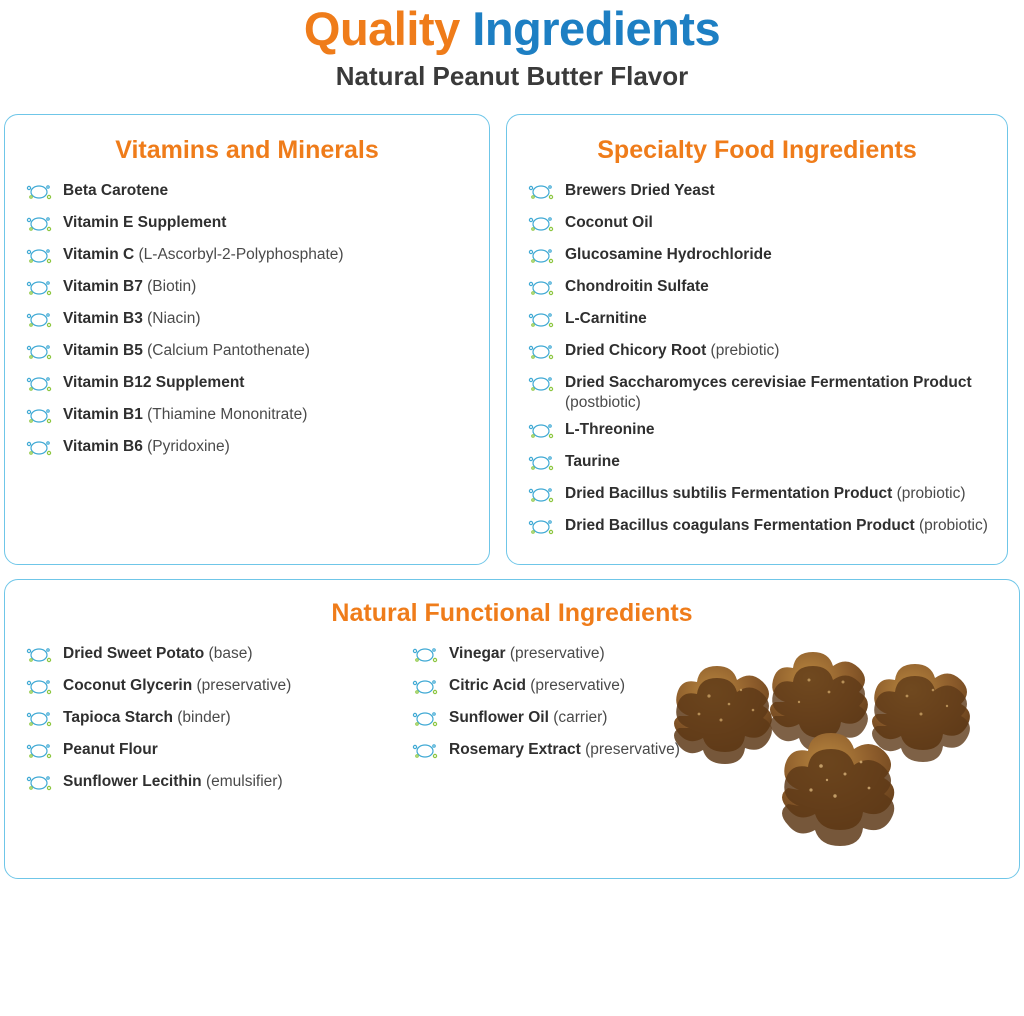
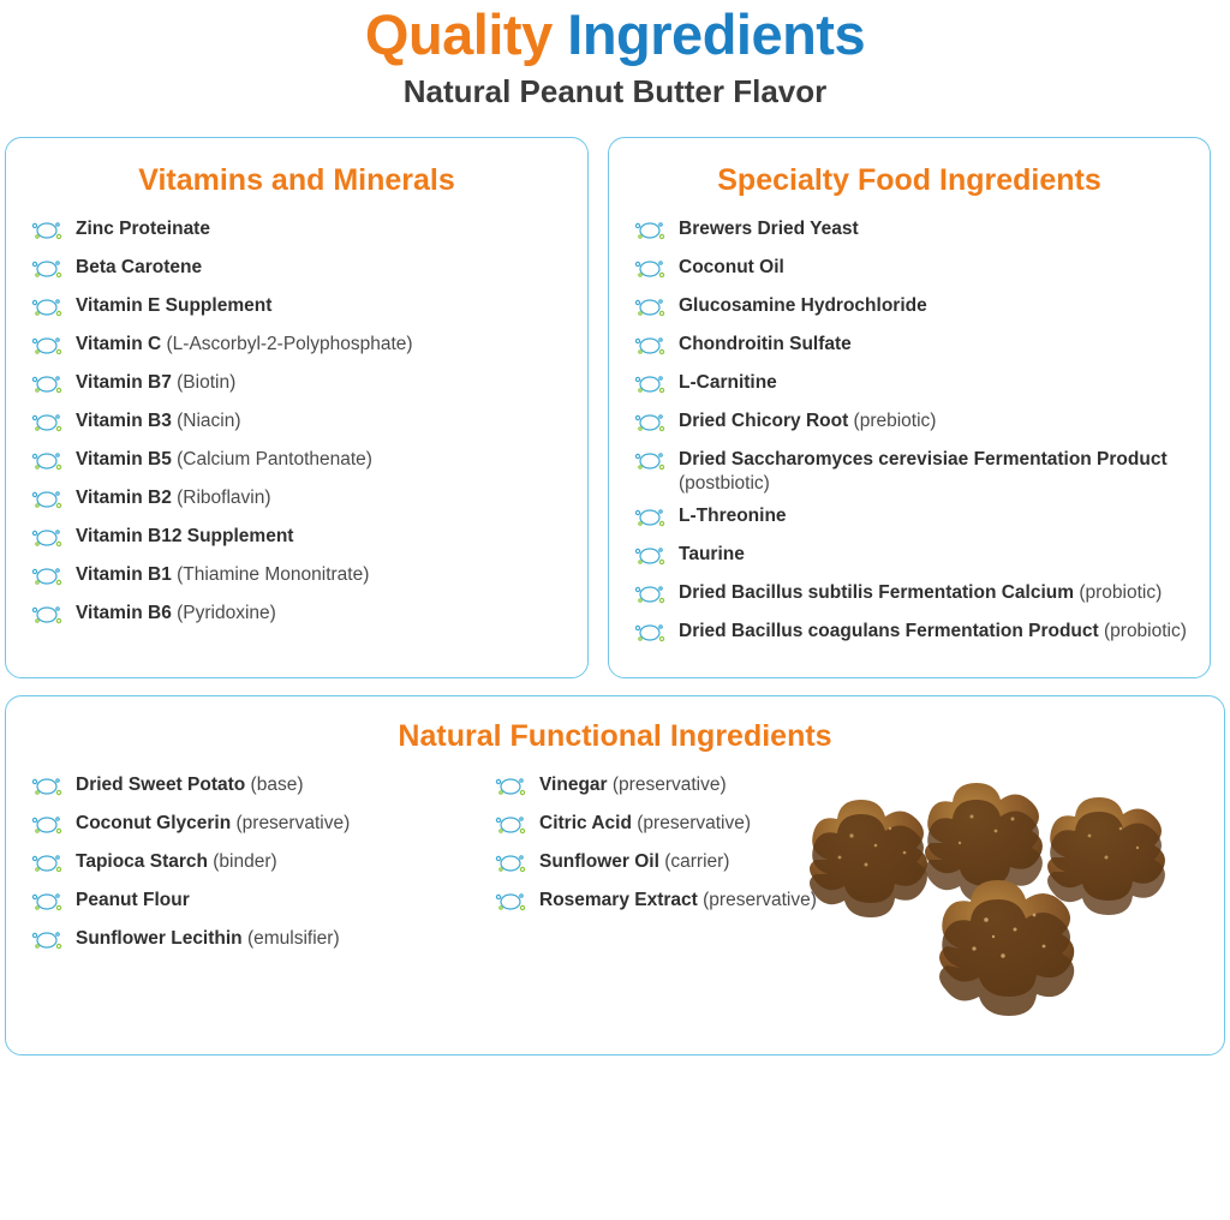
  Quality Ingredients
  Natural Peanut Butter Flavor
  Vitamins and Minerals
+ Zinc Proteinate
  Beta Carotene
  Vitamin E Supplement
  Vitamin C (L-Ascorbyl-2-Polyphosphate)
  Vitamin B7 (Biotin)
  Vitamin B3 (Niacin)
  Vitamin B5 (Calcium Pantothenate)
+ Vitamin B2 (Riboflavin)
  Vitamin B12 Supplement
  Vitamin B1 (Thiamine Mononitrate)
  Vitamin B6 (Pyridoxine)
  Specialty Food Ingredients
  Brewers Dried Yeast
  Coconut Oil
  Glucosamine Hydrochloride
  Chondroitin Sulfate
  L-Carnitine
  Dried Chicory Root (prebiotic)
  Dried Saccharomyces cerevisiae Fermentation Product (postbiotic)
  L-Threonine
  Taurine
- Dried Bacillus subtilis Fermentation Product (probiotic)
+ Dried Bacillus subtilis Fermentation Calcium (probiotic)
  Dried Bacillus coagulans Fermentation Product (probiotic)
  Natural Functional Ingredients
  Dried Sweet Potato (base)
  Coconut Glycerin (preservative)
  Tapioca Starch (binder)
  Peanut Flour
  Sunflower Lecithin (emulsifier)
  Vinegar (preservative)
  Citric Acid (preservative)
  Sunflower Oil (carrier)
  Rosemary Extract (preservative)
